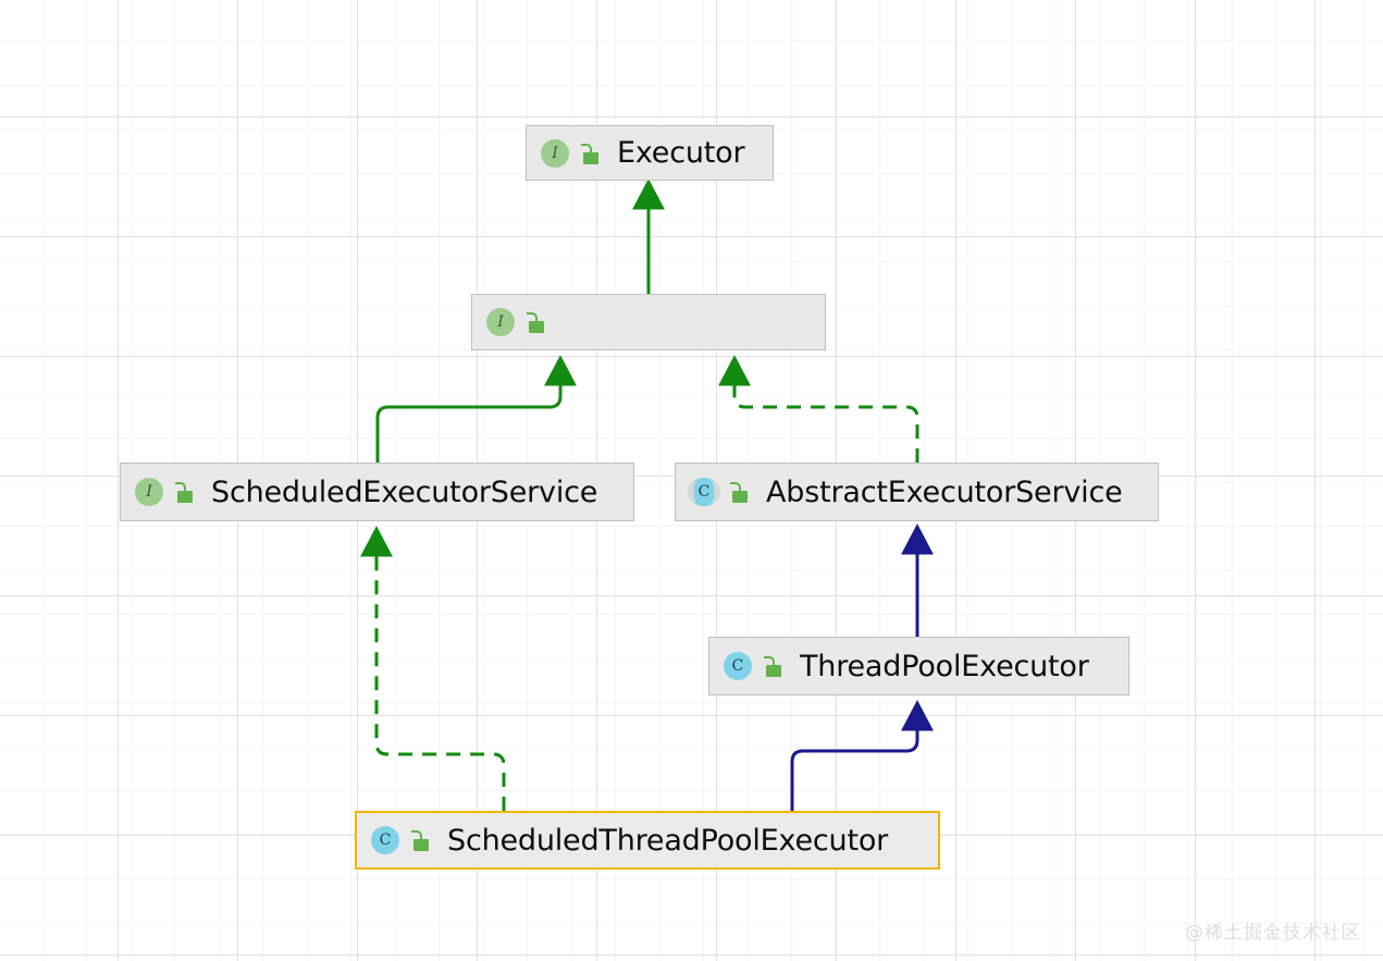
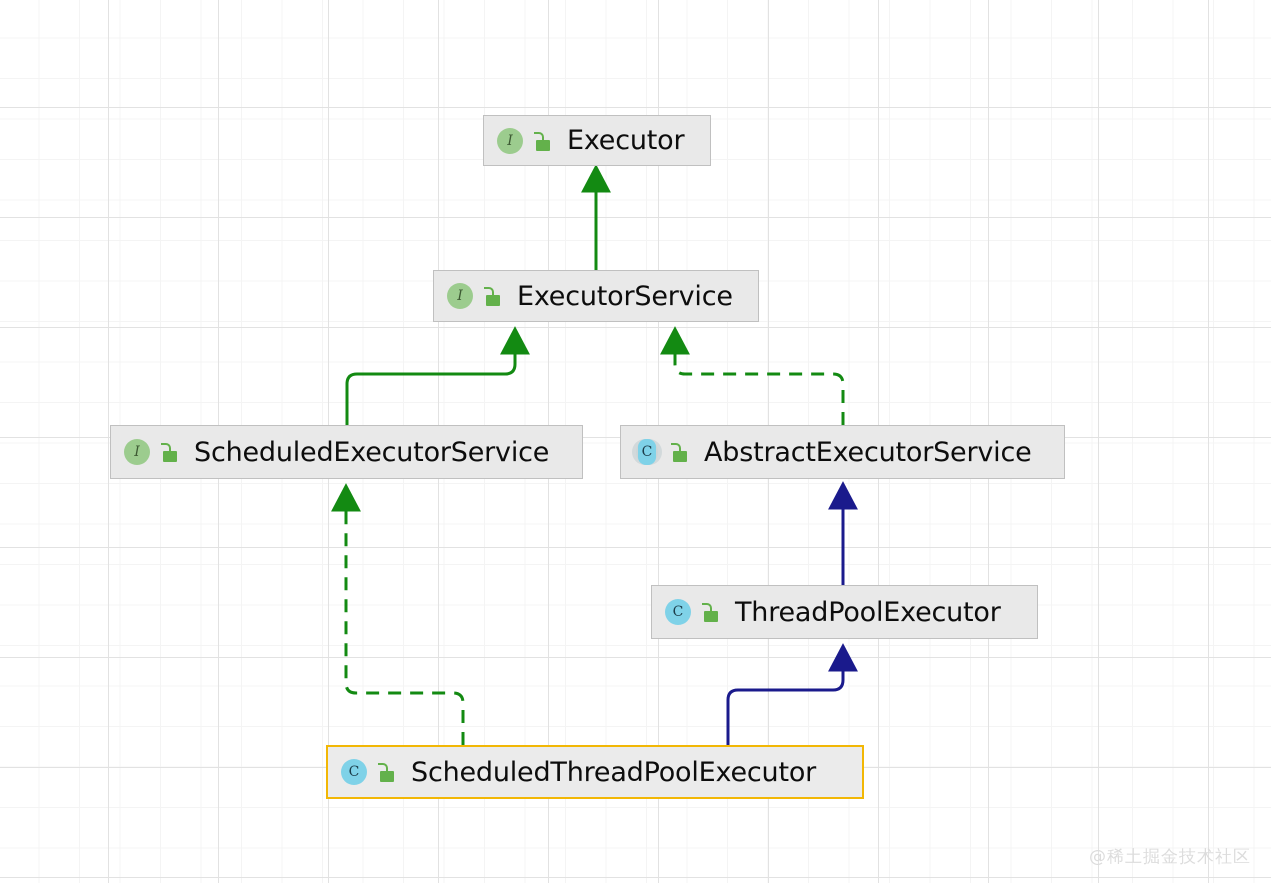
  I
  Executor
  I
+ ExecutorService
  I
  ScheduledExecutorService
  C
  AbstractExecutorService
  C
  ThreadPoolExecutor
  C
  ScheduledThreadPoolExecutor
  @稀土掘金技术社区
